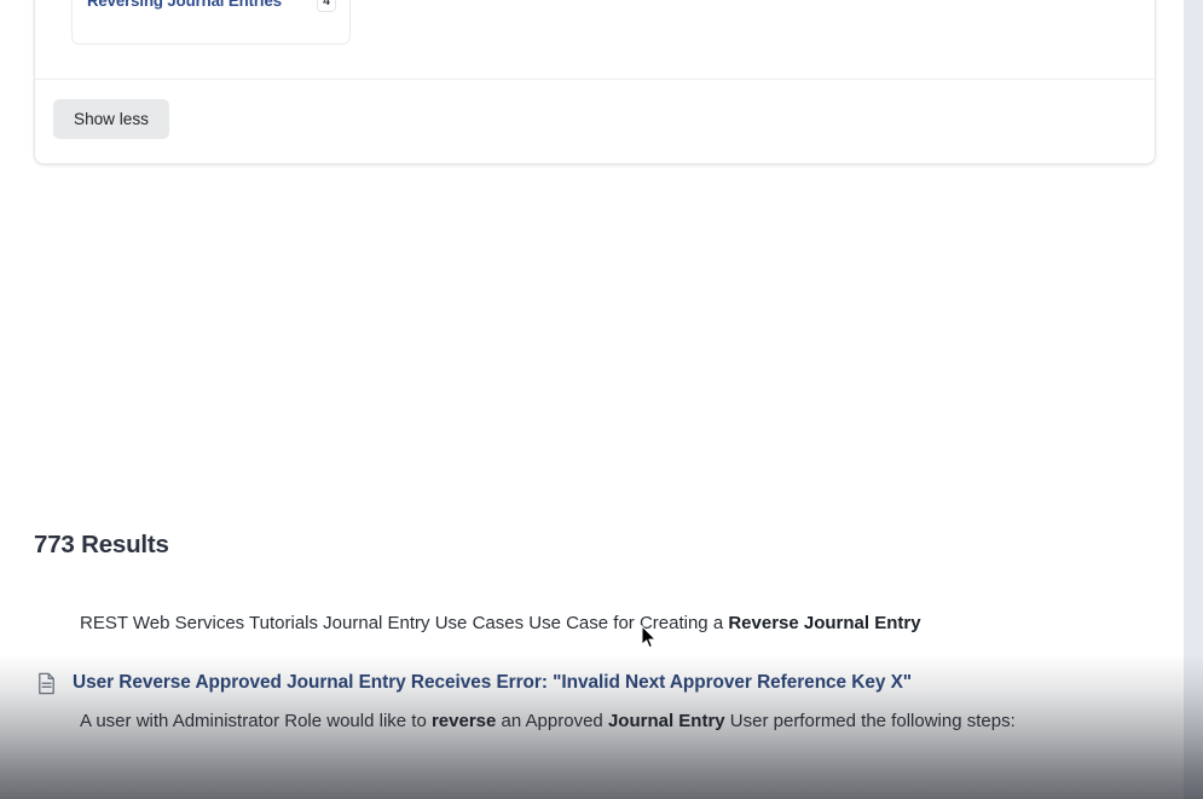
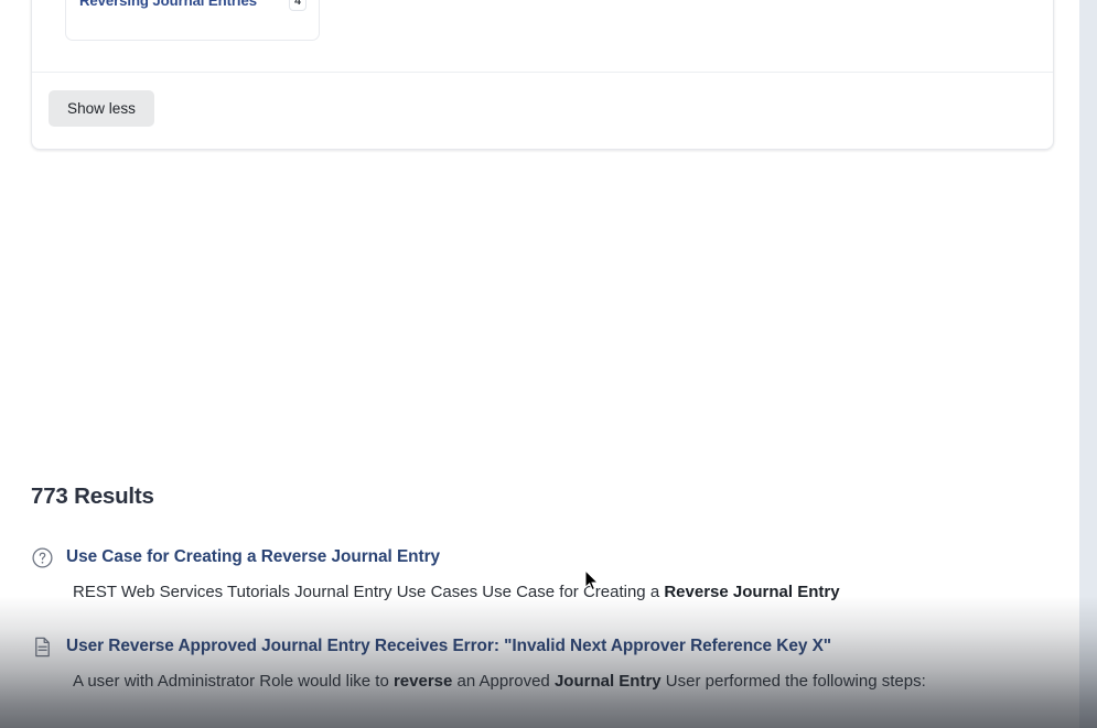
  Reversing Journal Entries
  4
  Show less
  773 Results
+ Use Case for Creating a Reverse Journal Entry
  REST Web Services Tutorials Journal Entry Use Cases Use Case for Creating a Reverse Journal Entry
